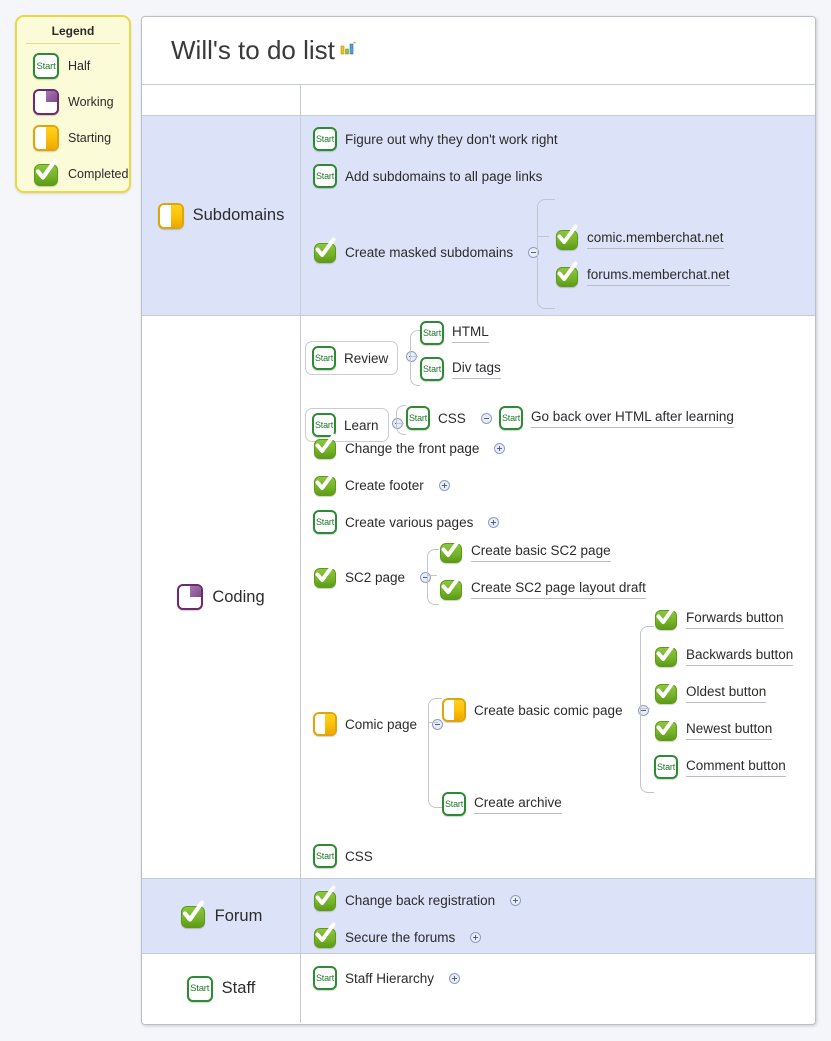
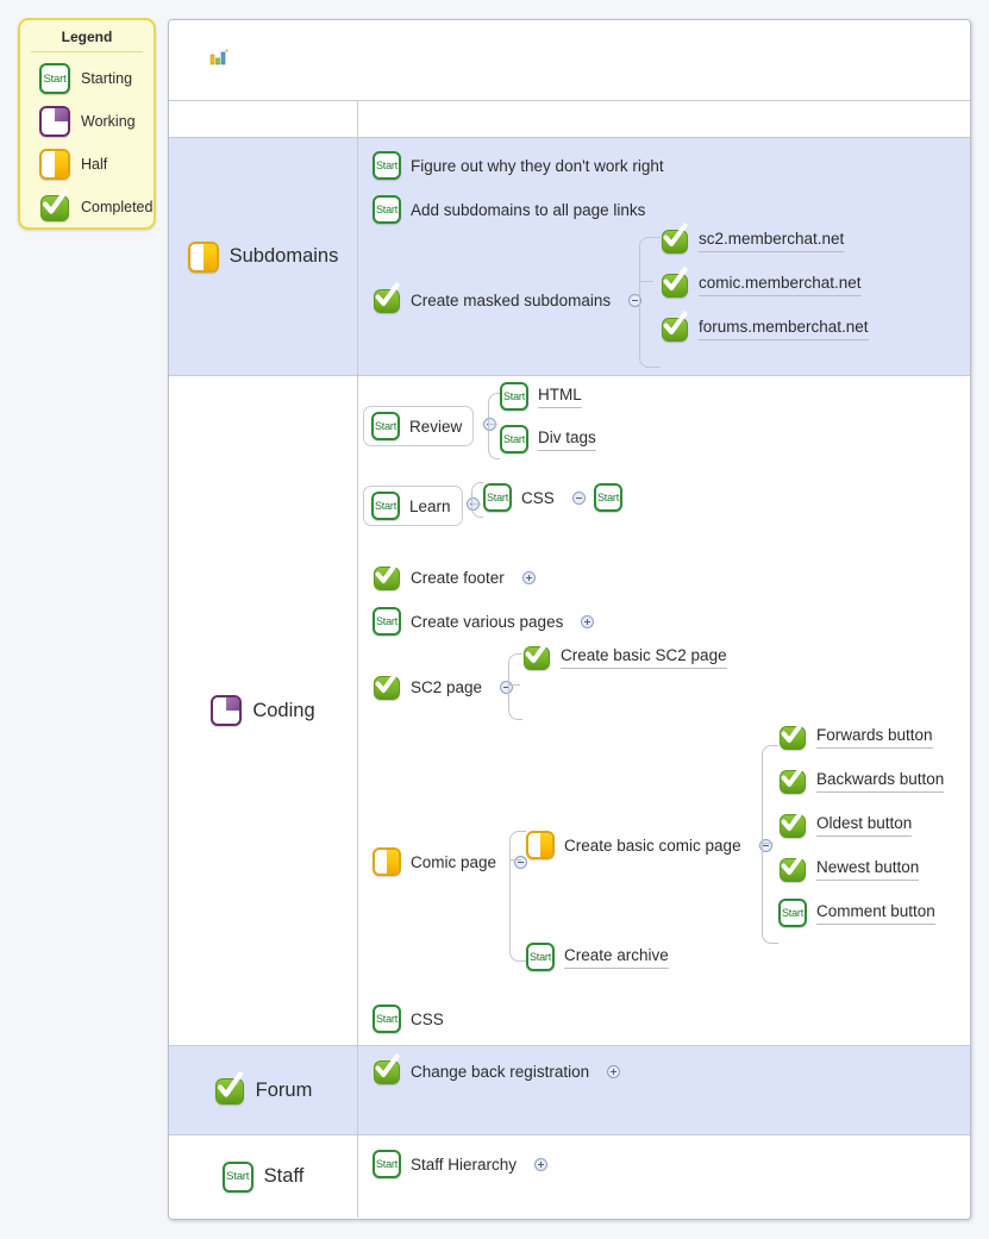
  Legend
  Start
- Half
+ Starting
  Working
- Starting
+ Half
  Completed
- Will's to do list
  Subdomains
  Start
  Figure out why they don't work right
  Start
  Add subdomains to all page links
  Create masked subdomains
+ sc2.memberchat.net
  comic.memberchat.net
  forums.memberchat.net
  Coding
  Start
  Review
  Start
  HTML
  Start
  Div tags
  Start
  Learn
  Start
  CSS
  Start
- Go back over HTML after learning
- Change the front page
  Create footer
  Start
  Create various pages
  SC2 page
  Create basic SC2 page
- Create SC2 page layout draft
  Comic page
  Create basic comic page
  Start
  Create archive
  Forwards button
  Backwards button
  Oldest button
  Newest button
  Start
  Comment button
  Start
  CSS
  Forum
  Change back registration
- Secure the forums
  Start
  Staff
  Start
  Staff Hierarchy
